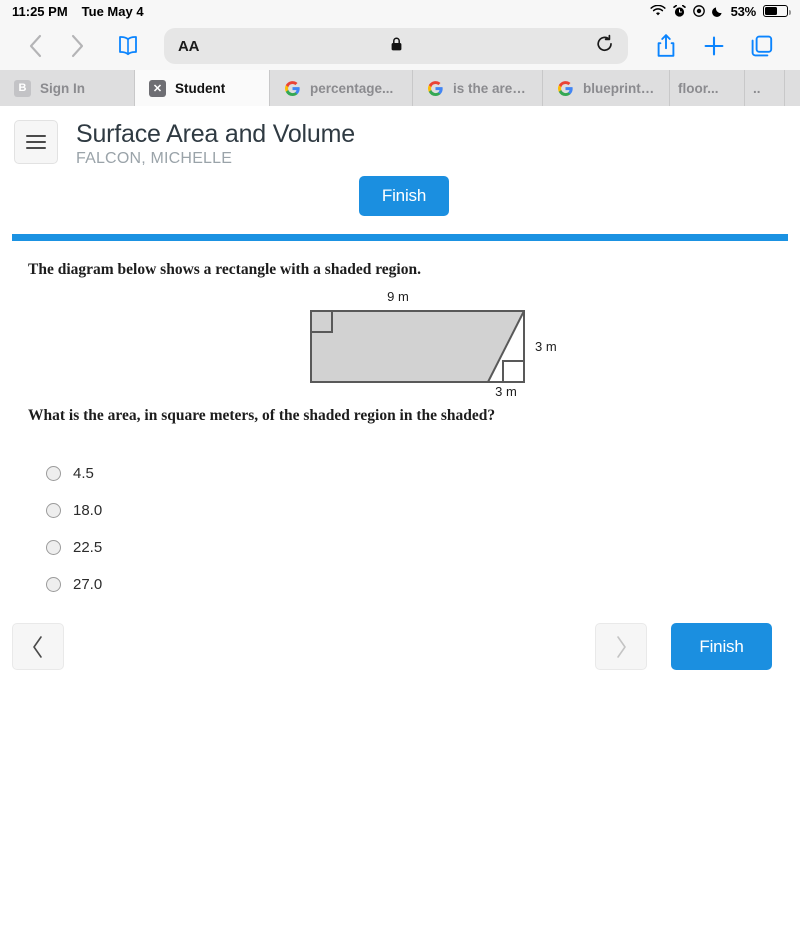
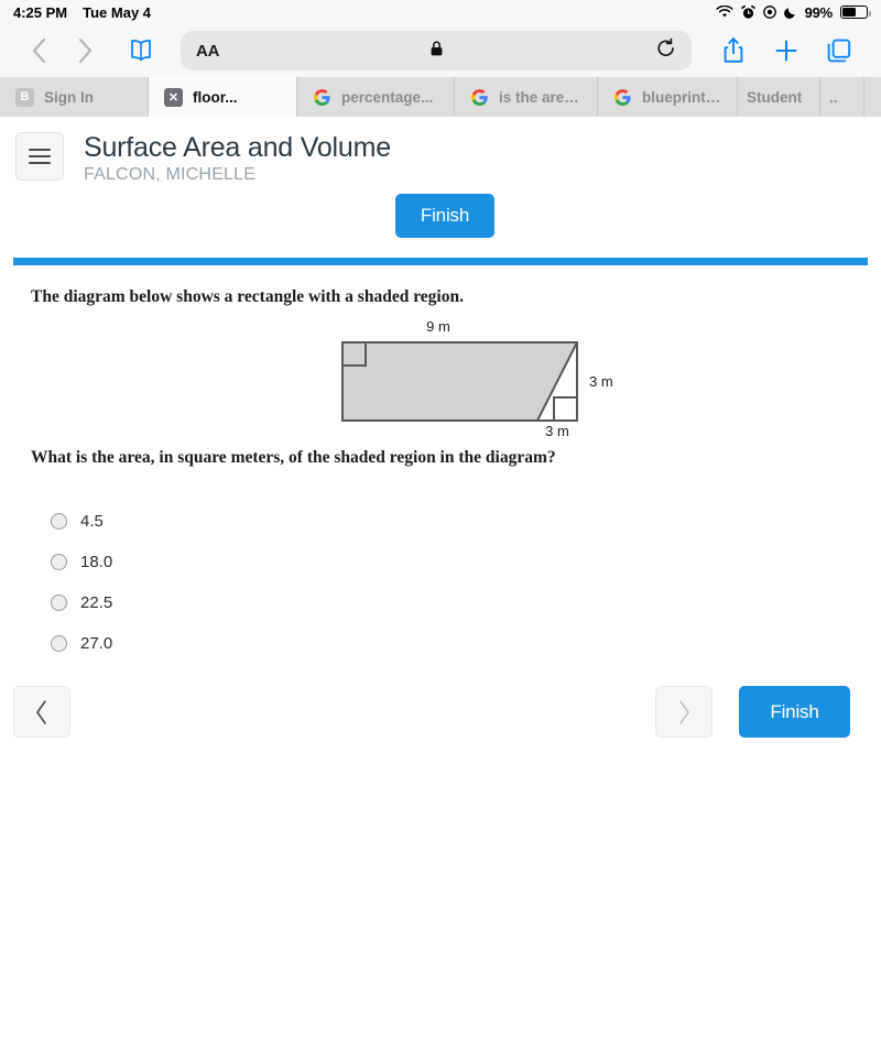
- 11:25 PM
+ 4:25 PM
  Tue May 4
- 53%
+ 99%
  AA
  B
  Sign In
  ✕
- Student
+ floor...
  percentage...
  is the area,.
  blueprint of
- floor...
+ Student
  ..
  Surface Area and Volume
  FALCON, MICHELLE
  Finish
  The diagram below shows a rectangle with a shaded region.
  9 m
  3 m
  3 m
- What is the area, in square meters, of the shaded region in the shaded?
+ What is the area, in square meters, of the shaded region in the diagram?
  4.5
  18.0
  22.5
  27.0
  Finish
